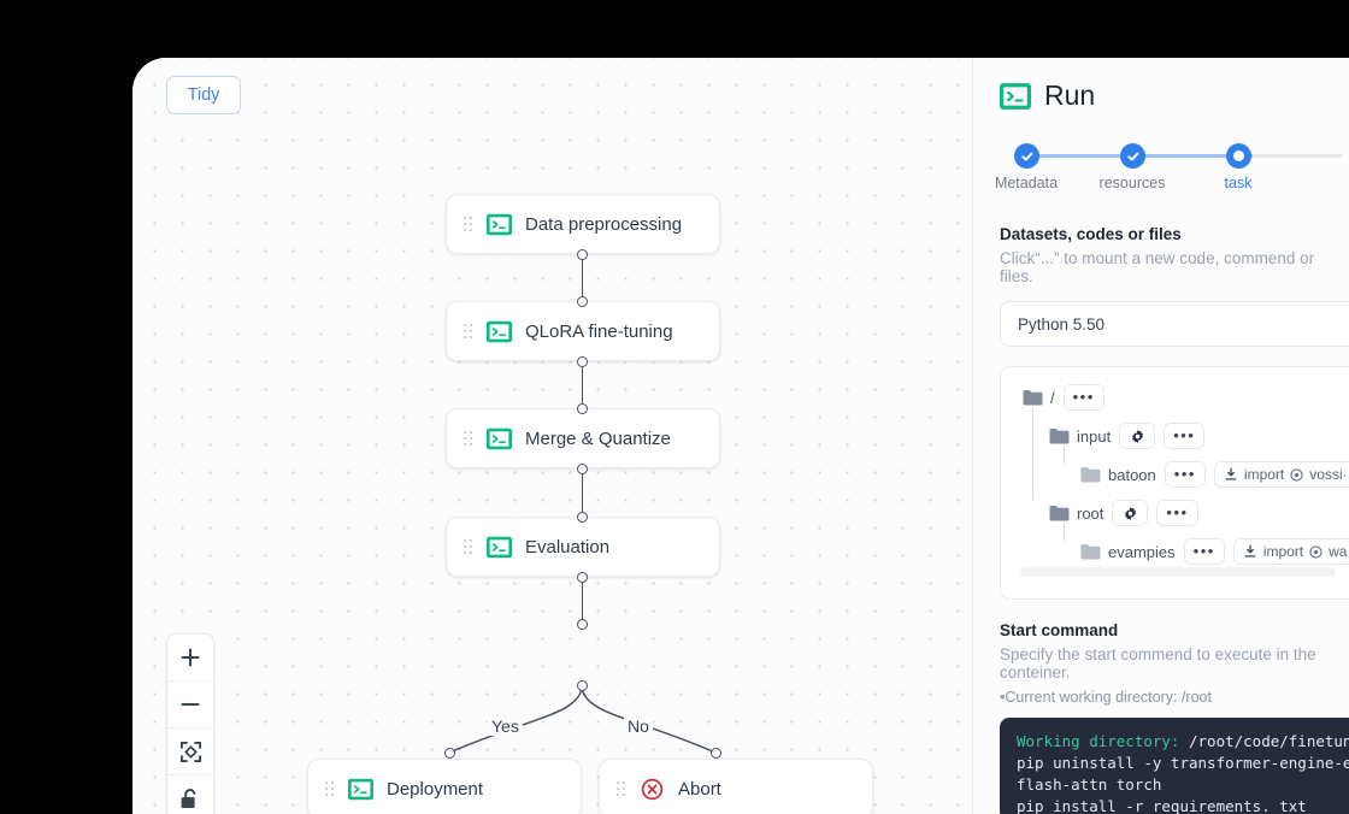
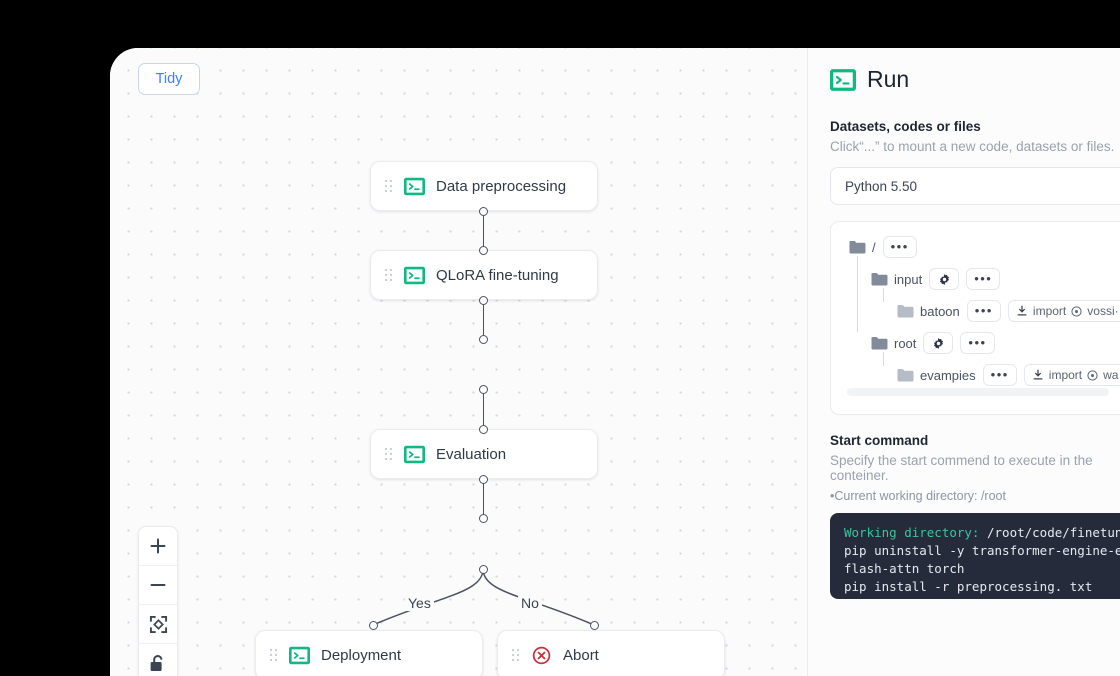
  Tidy
  Yes
  No
  Data preprocessing
  QLoRA fine-tuning
- Merge & Quantize
  Evaluation
  Deployment
  Abort
  Run
- Metadata
- resources
- task
  Datasets, codes or files
- Click“...” to mount a new code, commend or files.
+ Click“...” to mount a new code, datasets or files.
  Python 5.50
  /
  •••
  input
  •••
  batoon
  •••
  import
  vossi·
  root
  •••
  evampies
  •••
  import
  wa
  Start command
  Specify the start commend to execute in the conteiner.
  •Current working directory: /root
  Working directory: /root/code/finetun
  pip uninstall -y transformer-engine-e
  flash-attn torch
- pip install -r requirements. txt
+ pip install -r preprocessing. txt
